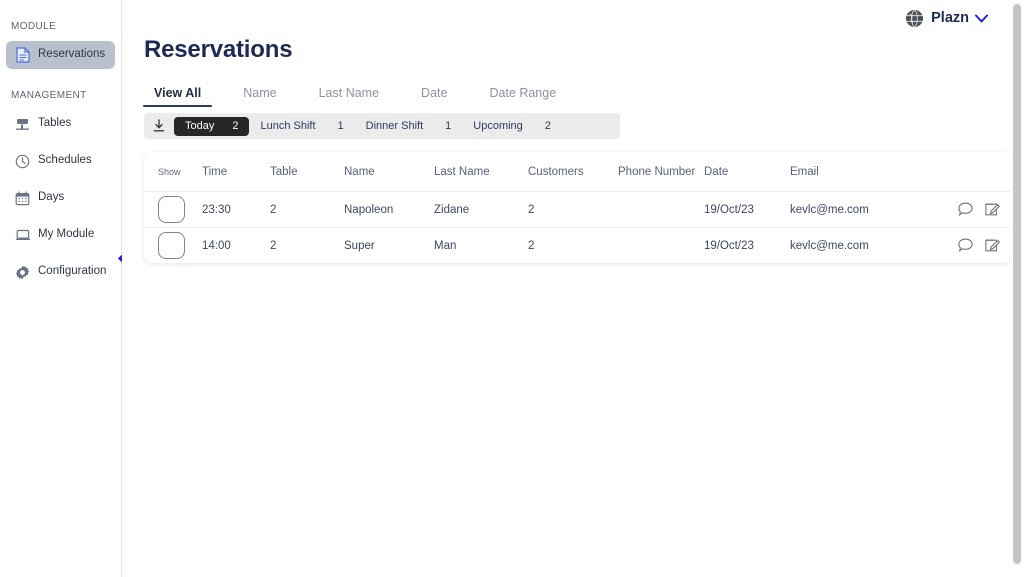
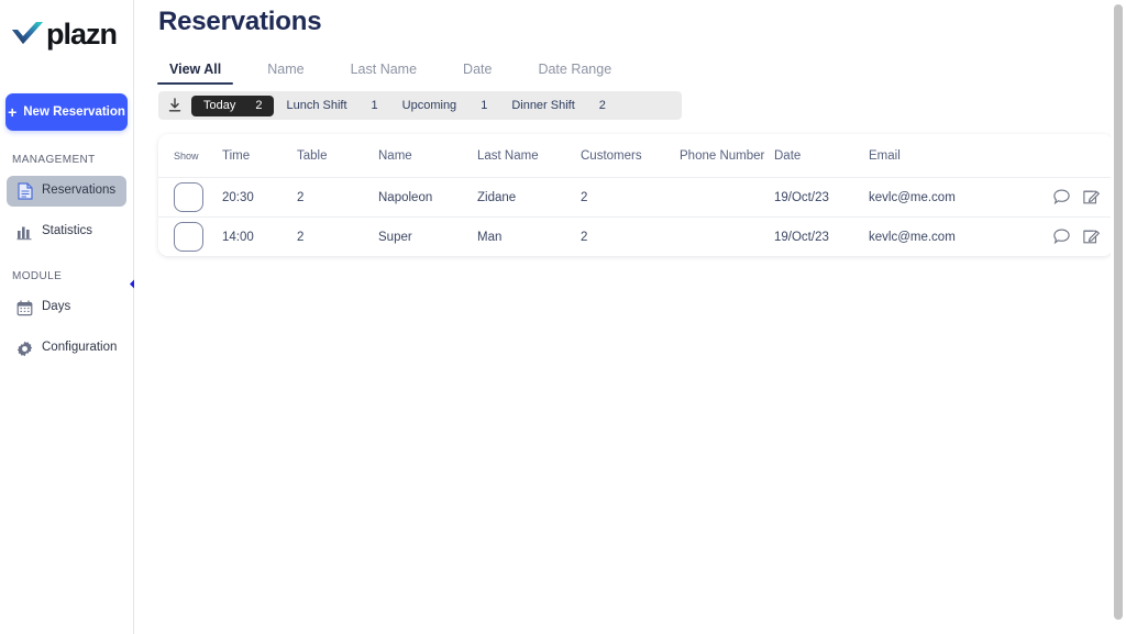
+ plazn
+ +
+ New Reservation
- MODULE
+ MANAGEMENT
  Reservations
+ Statistics
- MANAGEMENT
+ MODULE
- Tables
- Schedules
  Days
- My Module
  Configuration
- Plazn
  Reservations
  View All
  Name
  Last Name
  Date
  Date Range
  Today
  2
  Lunch Shift
  1
- Dinner Shift
+ Upcoming
  1
- Upcoming
+ Dinner Shift
  2
  Show
  Time
  Table
  Name
  Last Name
  Customers
  Phone Number
  Date
  Email
- 23:30
+ 20:30
  2
  Napoleon
  Zidane
  2
  19/Oct/23
  kevlc@me.com
  14:00
  2
  Super
  Man
  2
  19/Oct/23
  kevlc@me.com
